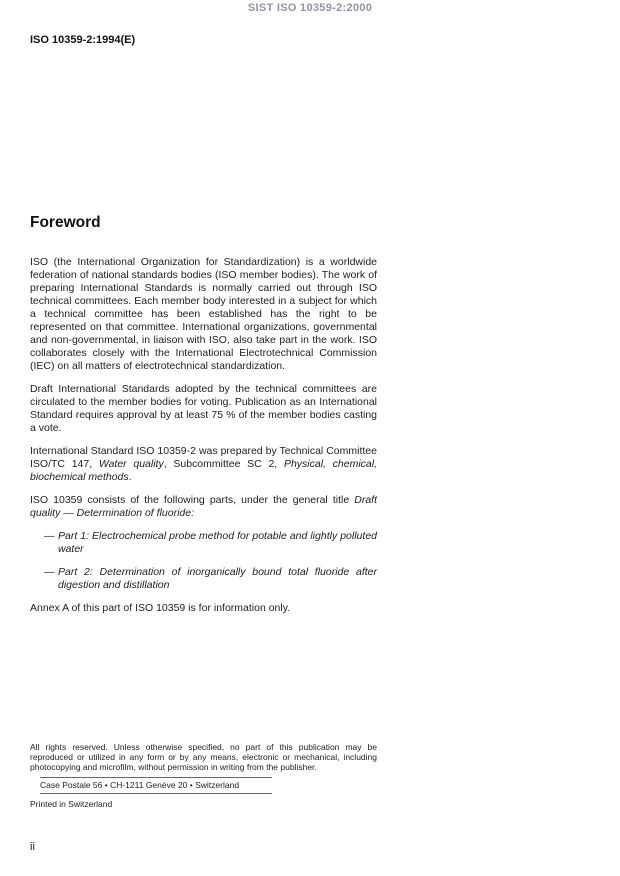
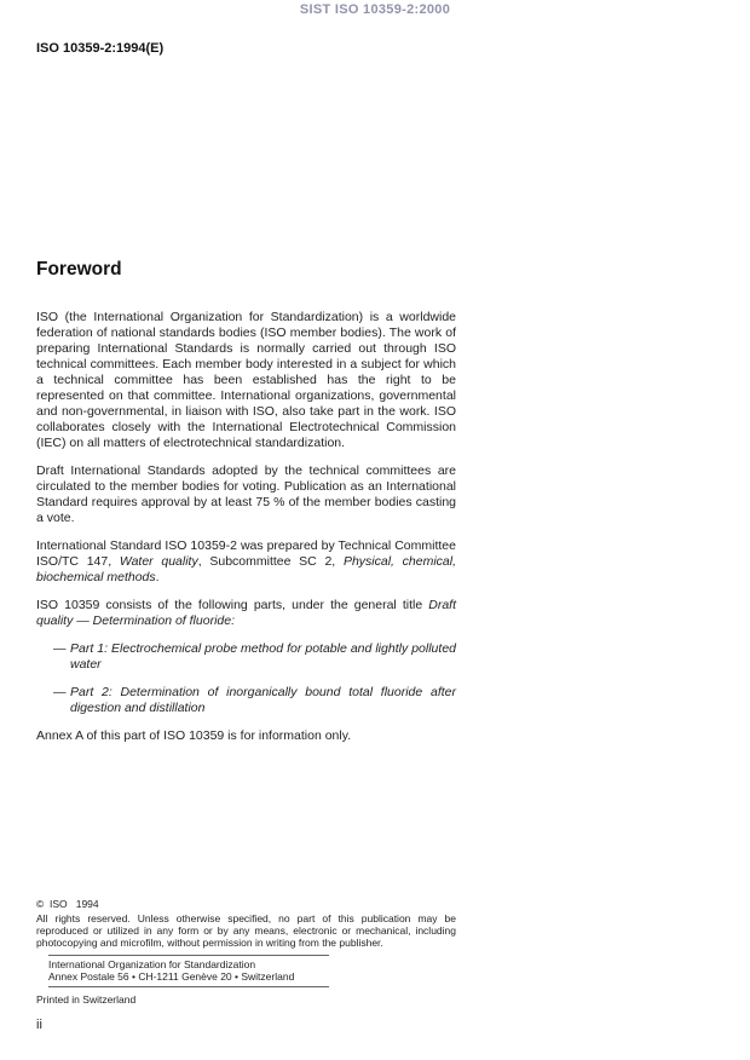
  SIST ISO 10359-2:2000
  ISO 10359-2:1994(E)
  Foreword
  ISO (the International Organization for Standardization) is a worldwide federation of national standards bodies (ISO member bodies). The work of preparing International Standards is normally carried out through ISO technical committees. Each member body interested in a subject for which a technical committee has been established has the right to be represented on that committee. International organizations, governmental and non-governmental, in liaison with ISO, also take part in the work. ISO collaborates closely with the International Electrotechnical Commission (IEC) on all matters of electrotechnical standardization.
  Draft International Standards adopted by the technical committees are circulated to the member bodies for voting. Publication as an International Standard requires approval by at least 75 % of the member bodies casting a vote.
  International Standard ISO 10359-2 was prepared by Technical Committee ISO/TC 147, Water quality, Subcommittee SC 2, Physical, chemical, biochemical methods.
  ISO 10359 consists of the following parts, under the general title Draft quality — Determination of fluoride:
  —
  Part 1: Electrochemical probe method for potable and lightly polluted water
  —
  Part 2: Determination of inorganically bound total fluoride after digestion and distillation
  Annex A of this part of ISO 10359 is for information only.
+ © ISO 1994
  All rights reserved. Unless otherwise specified, no part of this publication may be reproduced or utilized in any form or by any means, electronic or mechanical, including photocopying and microfilm, without permission in writing from the publisher.
+ International Organization for Standardization
- Case Postale 56 • CH-1211 Genève 20 • Switzerland
+ Annex Postale 56 • CH-1211 Genève 20 • Switzerland
  Printed in Switzerland
  ii
